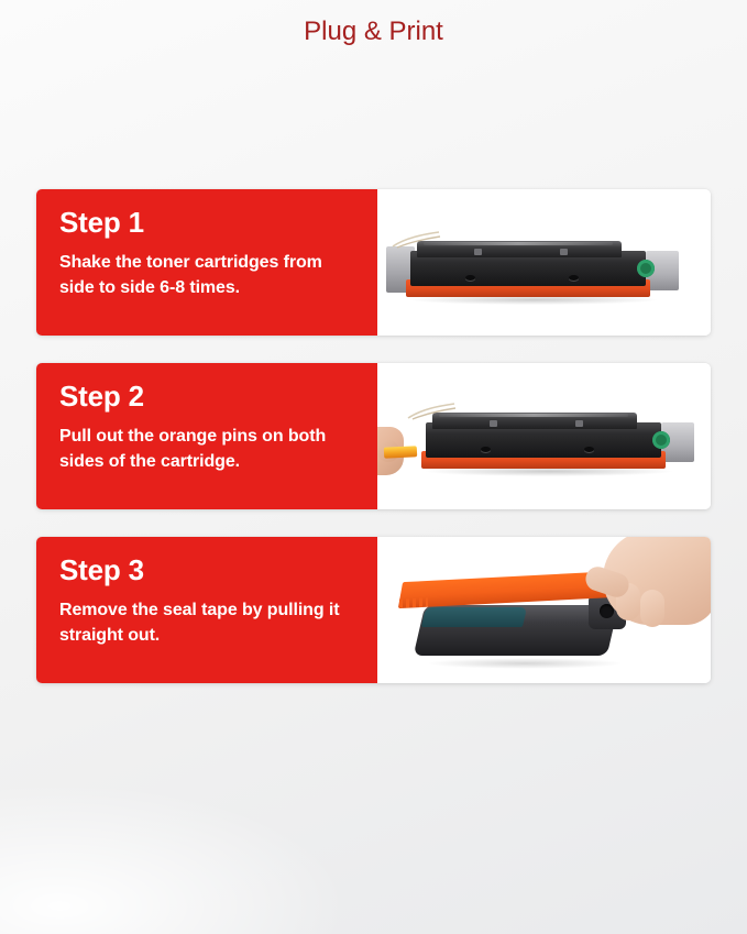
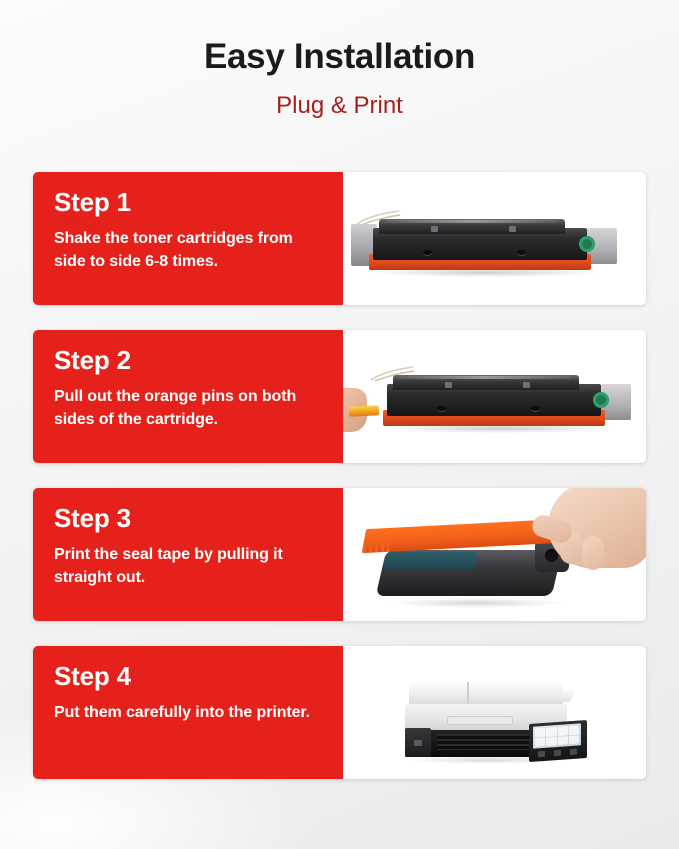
+ Easy Installation
  Plug & Print
  Step 1
  Shake the toner cartridges from side to side 6-8 times.
  Step 2
  Pull out the orange pins on both sides of the cartridge.
  Step 3
- Remove the seal tape by pulling it straight out.
+ Print the seal tape by pulling it straight out.
+ Step 4
+ Put them carefully into the printer.
